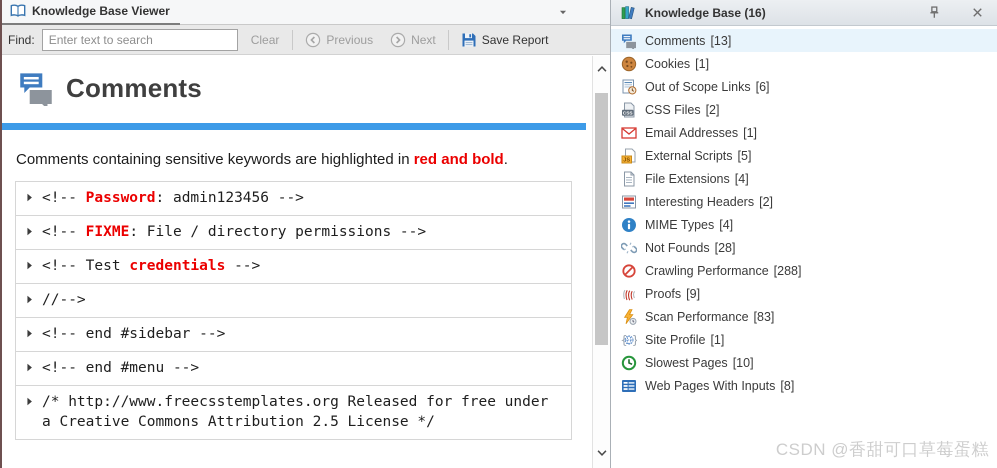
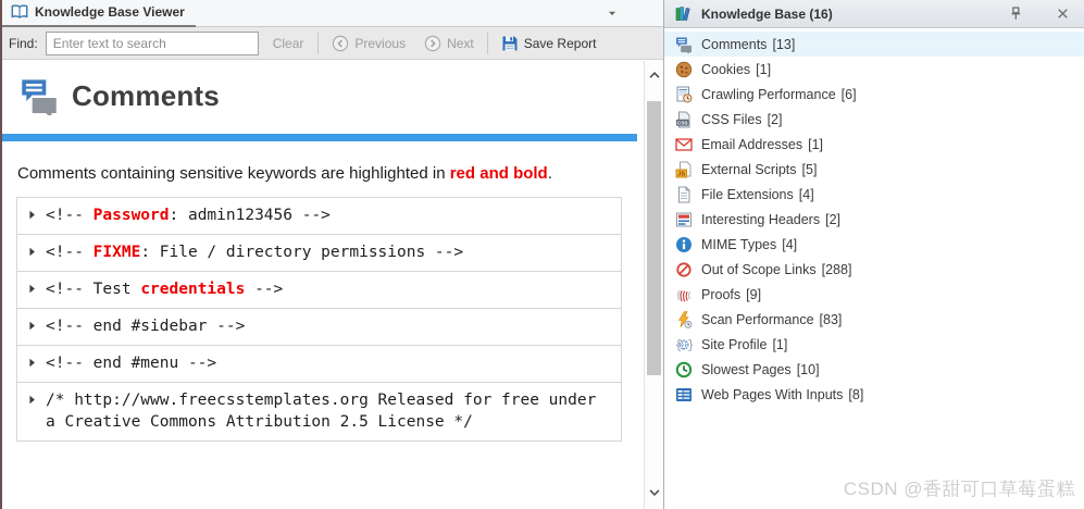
  Knowledge Base Viewer
  Find:
  Enter text to search
  Clear
  Previous
  Next
  Save Report
  Comments
  Comments containing sensitive keywords are highlighted in red and bold.
  <!-- Password: admin123456 -->
  <!-- FIXME: File / directory permissions -->
  <!-- Test credentials -->
- //-->
  <!-- end #sidebar -->
  <!-- end #menu -->
  /* http://www.freecsstemplates.org Released for free under a Creative Commons Attribution 2.5 License */
  Knowledge Base (16)
  Comments
  [13]
  Cookies
  [1]
- Out of Scope Links
+ Crawling Performance
  [6]
  CSS Files
  [2]
  Email Addresses
  [1]
  External Scripts
  [5]
  File Extensions
  [4]
  Interesting Headers
  [2]
  MIME Types
  [4]
- Not Founds
- [28]
- Crawling Performance
+ Out of Scope Links
  [288]
  Proofs
  [9]
  Scan Performance
  [83]
  {
  }
  Site Profile
  [1]
  Slowest Pages
  [10]
  Web Pages With Inputs
  [8]
  CSDN @香甜可口草莓蛋糕
